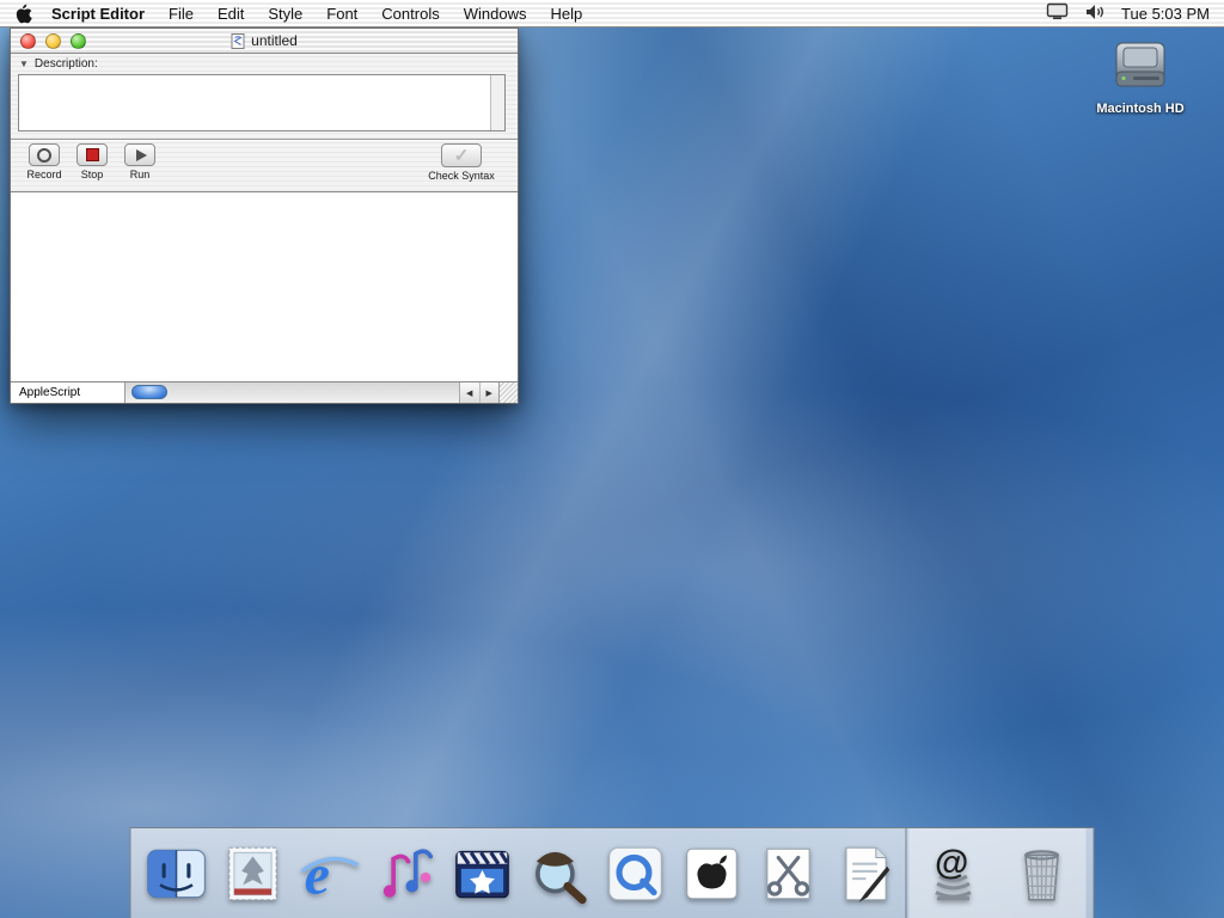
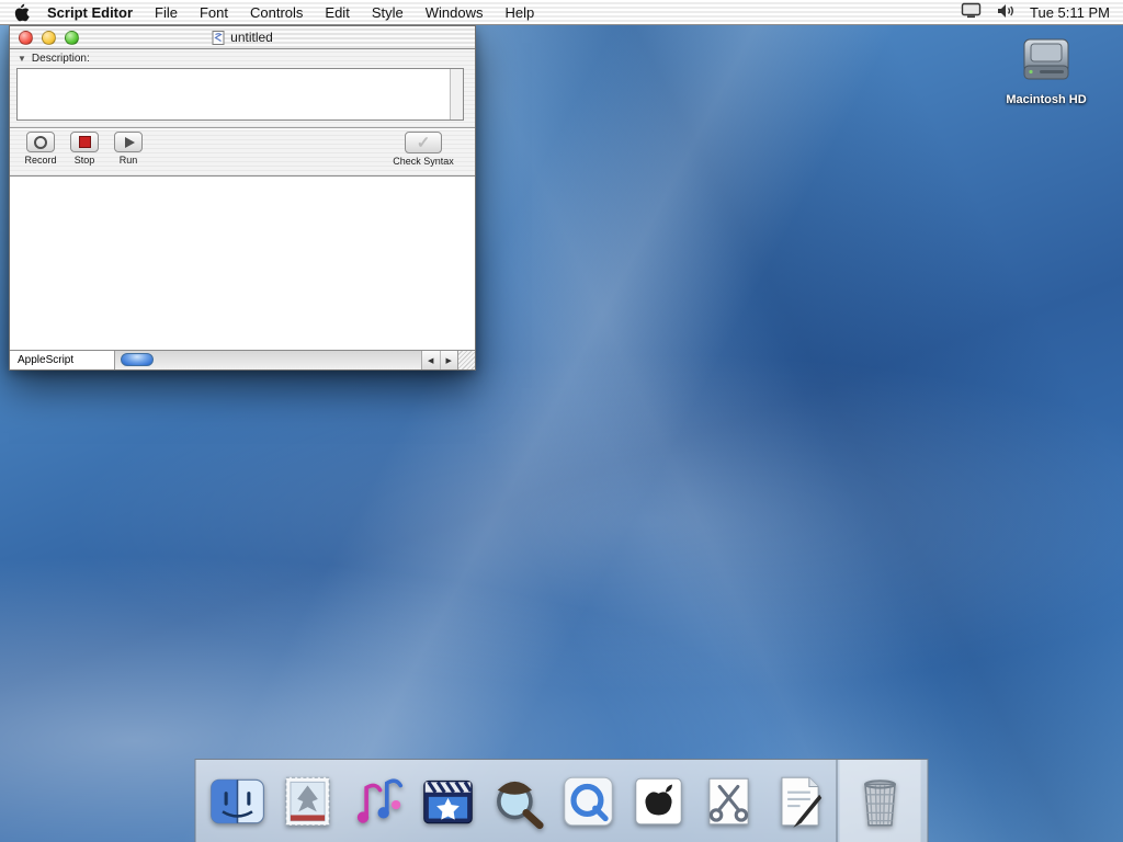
  Script Editor
  File
- Edit
+ Font
- Style
+ Controls
- Font
+ Edit
- Controls
+ Style
  Windows
  Help
- Tue 5:03 PM
+ Tue 5:11 PM
  untitled
  ▼
  Description:
  Record
  Stop
  Run
  ✓
  Check Syntax
  AppleScript
  Macintosh HD
- e
- @
